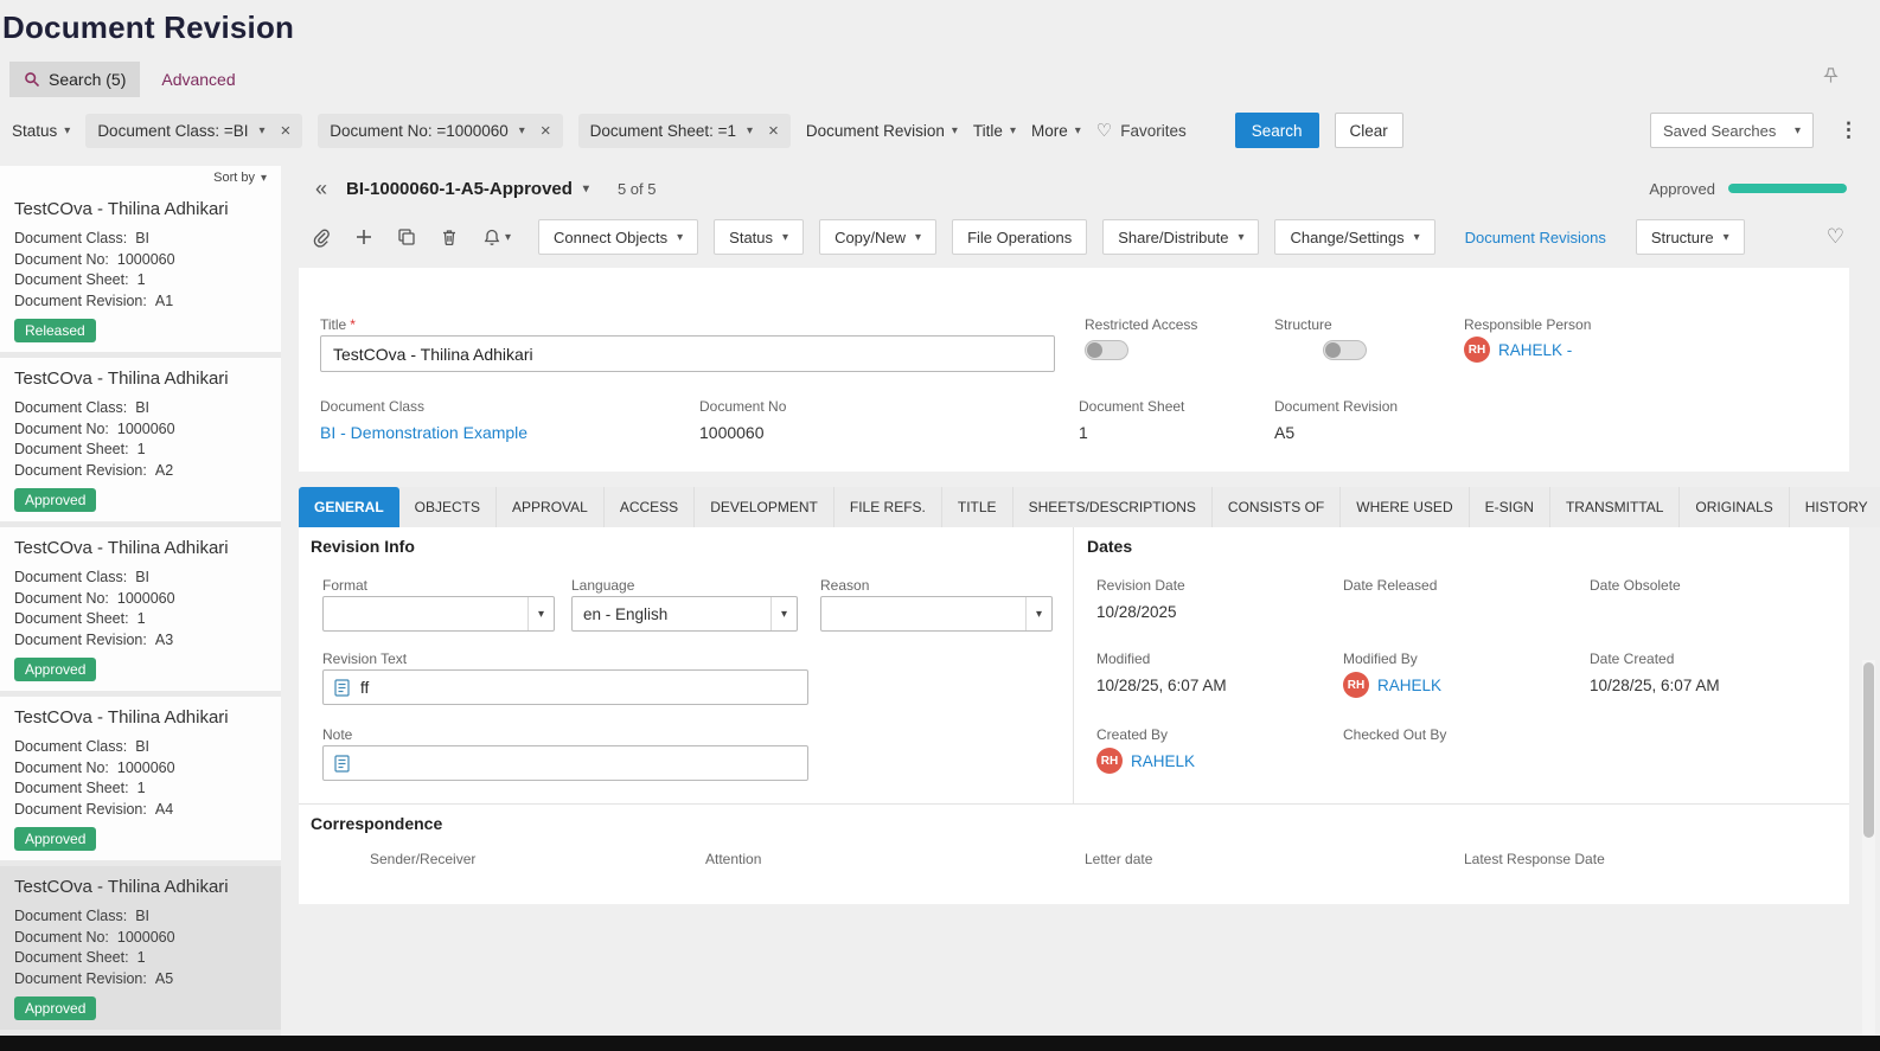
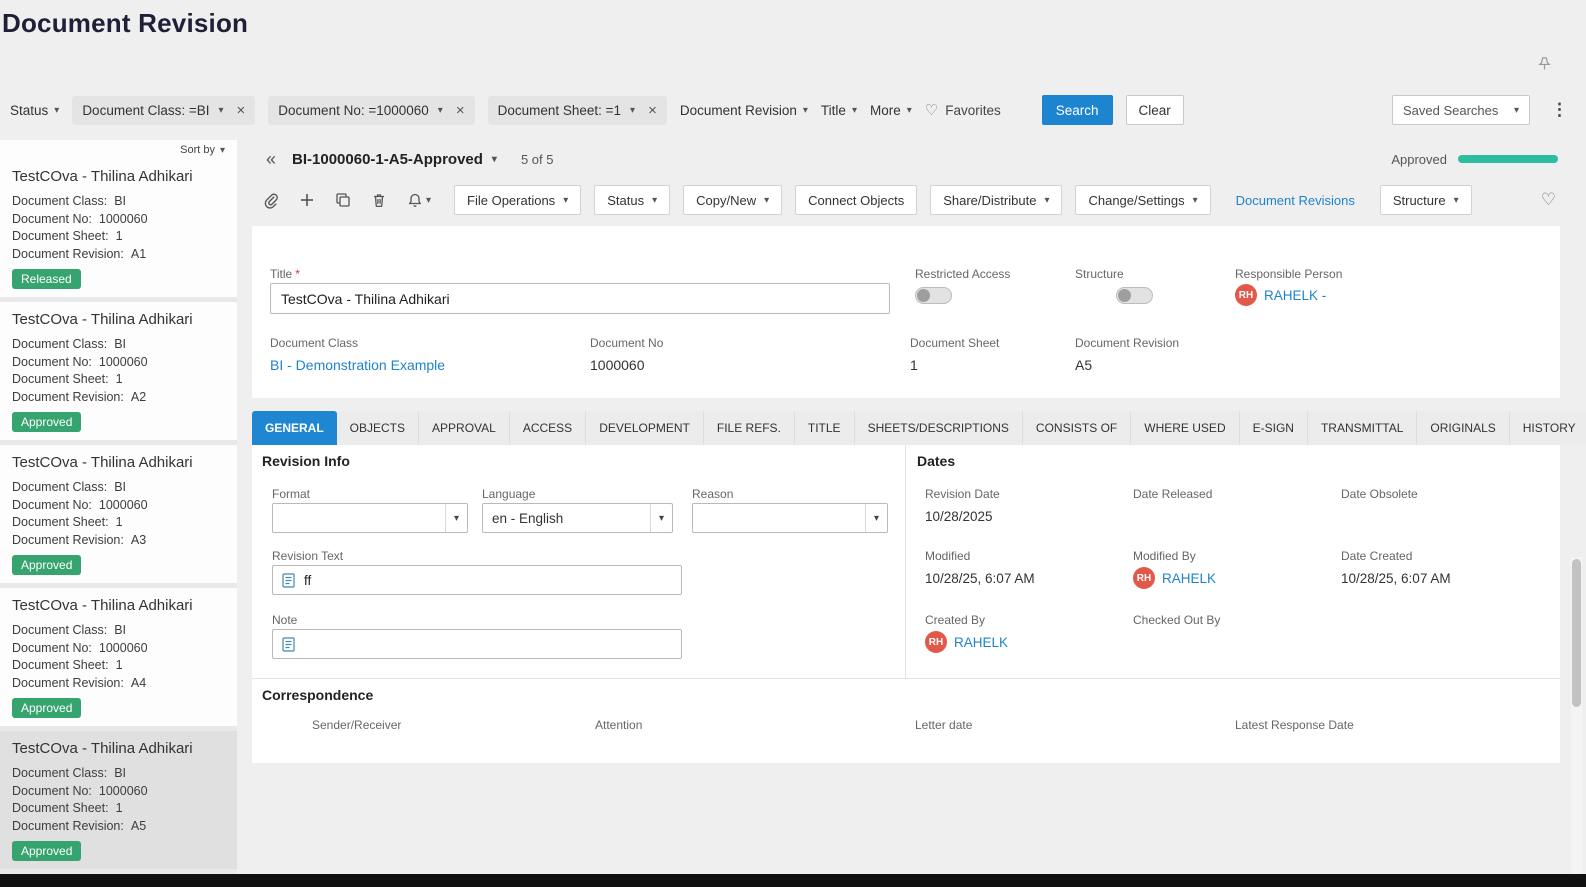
  Document Revision
- Search (5)
- Advanced
  Status
  ▾
  Document Class: =BI
  ▾
  ×
  Document No: =1000060
  ▾
  ×
  Document Sheet: =1
  ▾
  ×
  Document Revision
  ▾
  Title
  ▾
  More
  ▾
  ♡
  Favorites
  Search
  Clear
  Saved Searches
  ▾
  ⋮
  Sort by
  ▾
  TestCOva - Thilina Adhikari
  Document Class:
  BI
  Document No:
  1000060
  Document Sheet:
  1
  Document Revision:
  A1
  Released
  TestCOva - Thilina Adhikari
  Document Class:
  BI
  Document No:
  1000060
  Document Sheet:
  1
  Document Revision:
  A2
  Approved
  TestCOva - Thilina Adhikari
  Document Class:
  BI
  Document No:
  1000060
  Document Sheet:
  1
  Document Revision:
  A3
  Approved
  TestCOva - Thilina Adhikari
  Document Class:
  BI
  Document No:
  1000060
  Document Sheet:
  1
  Document Revision:
  A4
  Approved
  TestCOva - Thilina Adhikari
  Document Class:
  BI
  Document No:
  1000060
  Document Sheet:
  1
  Document Revision:
  A5
  Approved
  «
  BI-1000060-1-A5-Approved
  ▾
  5 of 5
  Approved
  ▾
- Connect Objects
+ File Operations
  ▾
  Status
  ▾
  Copy/New
  ▾
- File Operations
+ Connect Objects
  Share/Distribute
  ▾
  Change/Settings
  ▾
  Document Revisions
  Structure
  ▾
  ♡
  Title *
  TestCOva - Thilina Adhikari
  Restricted Access
  Structure
  Responsible Person
  RH
  RAHELK -
  Document Class
  BI - Demonstration Example
  Document No
  1000060
  Document Sheet
  1
  Document Revision
  A5
  GENERAL
  OBJECTS
  APPROVAL
  ACCESS
  DEVELOPMENT
  FILE REFS.
  TITLE
  SHEETS/DESCRIPTIONS
  CONSISTS OF
  WHERE USED
  E-SIGN
  TRANSMITTAL
  ORIGINALS
  HISTORY
  Revision Info
  Format
  ▾
  Language
  en - English
  ▾
  Reason
  ▾
  Revision Text
  ff
  Note
  Dates
  Revision Date
  10/28/2025
  Date Released
  Date Obsolete
  Modified
  10/28/25, 6:07 AM
  Modified By
  RH
  RAHELK
  Date Created
  10/28/25, 6:07 AM
  Created By
  RH
  RAHELK
  Checked Out By
  Correspondence
  Sender/Receiver
  Attention
  Letter date
  Latest Response Date
